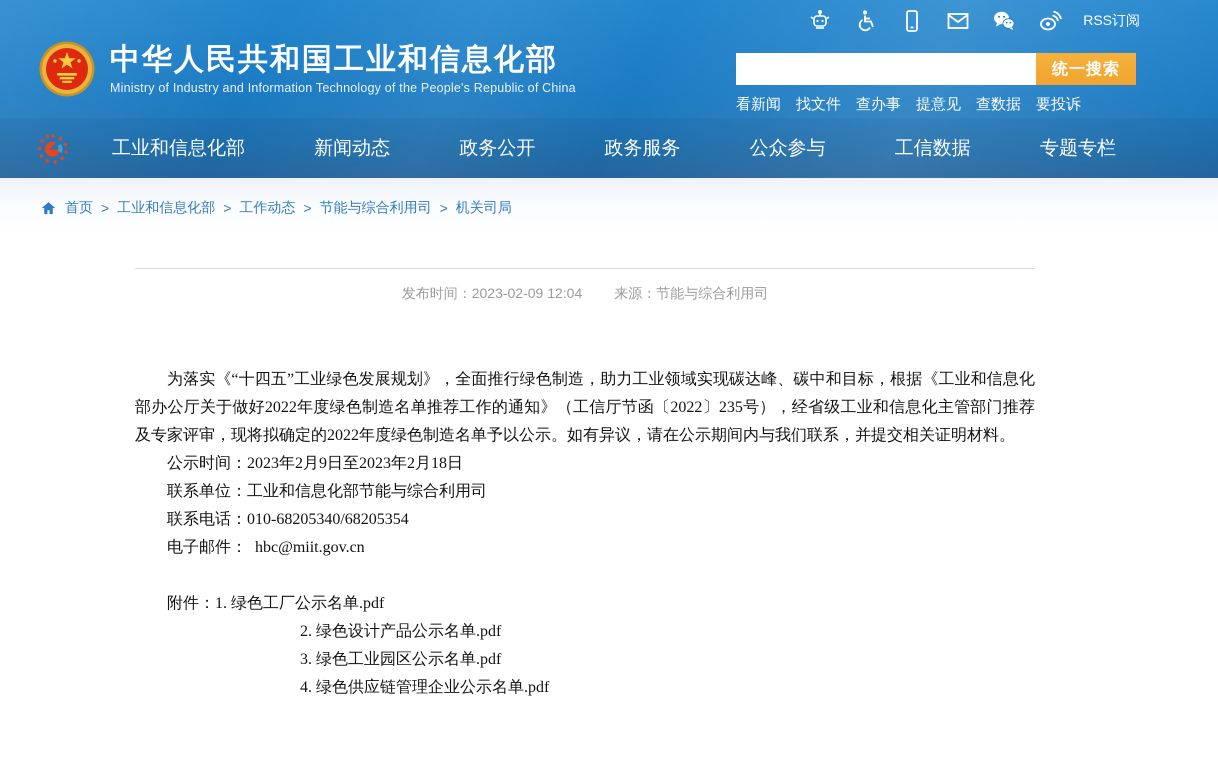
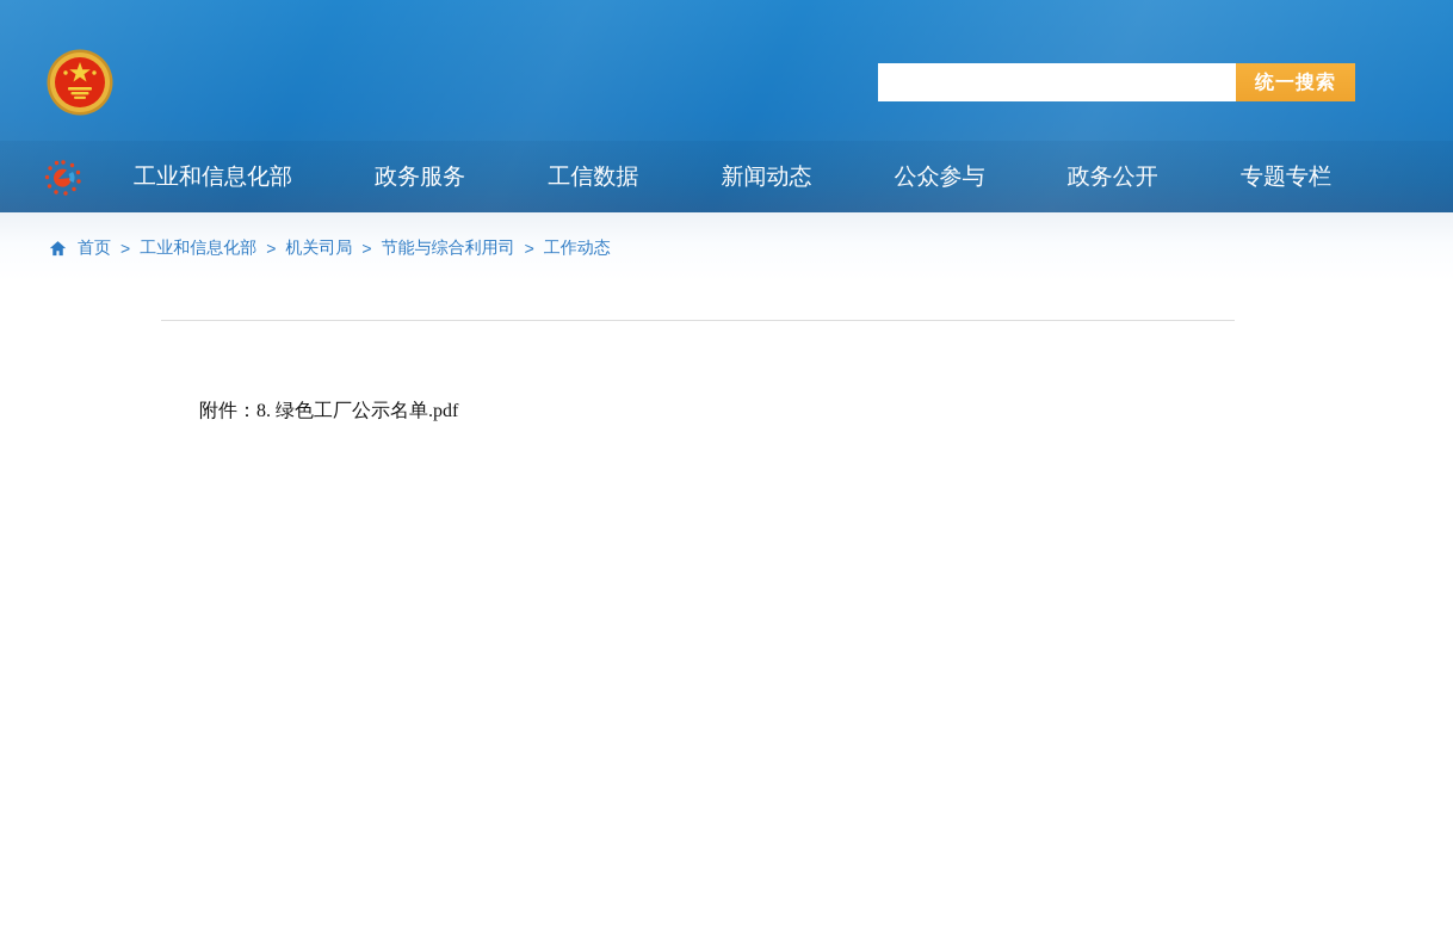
- RSS订阅
- 中华人民共和国工业和信息化部
- Ministry of Industry and Information Technology of the People's Republic of China
  统一搜索
- 看新闻
- 找文件
- 查办事
- 提意见
- 查数据
- 要投诉
  工业和信息化部
- 新闻动态
+ 政务服务
- 政务公开
+ 工信数据
- 政务服务
+ 新闻动态
  公众参与
- 工信数据
+ 政务公开
  专题专栏
  首页
  >
  工业和信息化部
  >
- 工作动态
+ 机关司局
  >
  节能与综合利用司
  >
- 机关司局
+ 工作动态
- 发布时间：2023-02-09 12:04 来源：节能与综合利用司
- 为落实《“十四五”工业绿色发展规划》，全面推行绿色制造，助力工业领域实现碳达峰、碳中和目标，根据《工业和信息化部办公厅关于做好2022年度绿色制造名单推荐工作的通知》（工信厅节函〔2022〕235号），经省级工业和信息化主管部门推荐及专家评审，现将拟确定的2022年度绿色制造名单予以公示。如有异议，请在公示期间内与我们联系，并提交相关证明材料。
- 公示时间：2023年2月9日至2023年2月18日
- 联系单位：工业和信息化部节能与综合利用司
- 联系电话：010-68205340/68205354
- 电子邮件： hbc@miit.gov.cn
- 附件：1. 绿色工厂公示名单.pdf
+ 附件：8. 绿色工厂公示名单.pdf
- 2. 绿色设计产品公示名单.pdf
- 3. 绿色工业园区公示名单.pdf
- 4. 绿色供应链管理企业公示名单.pdf
